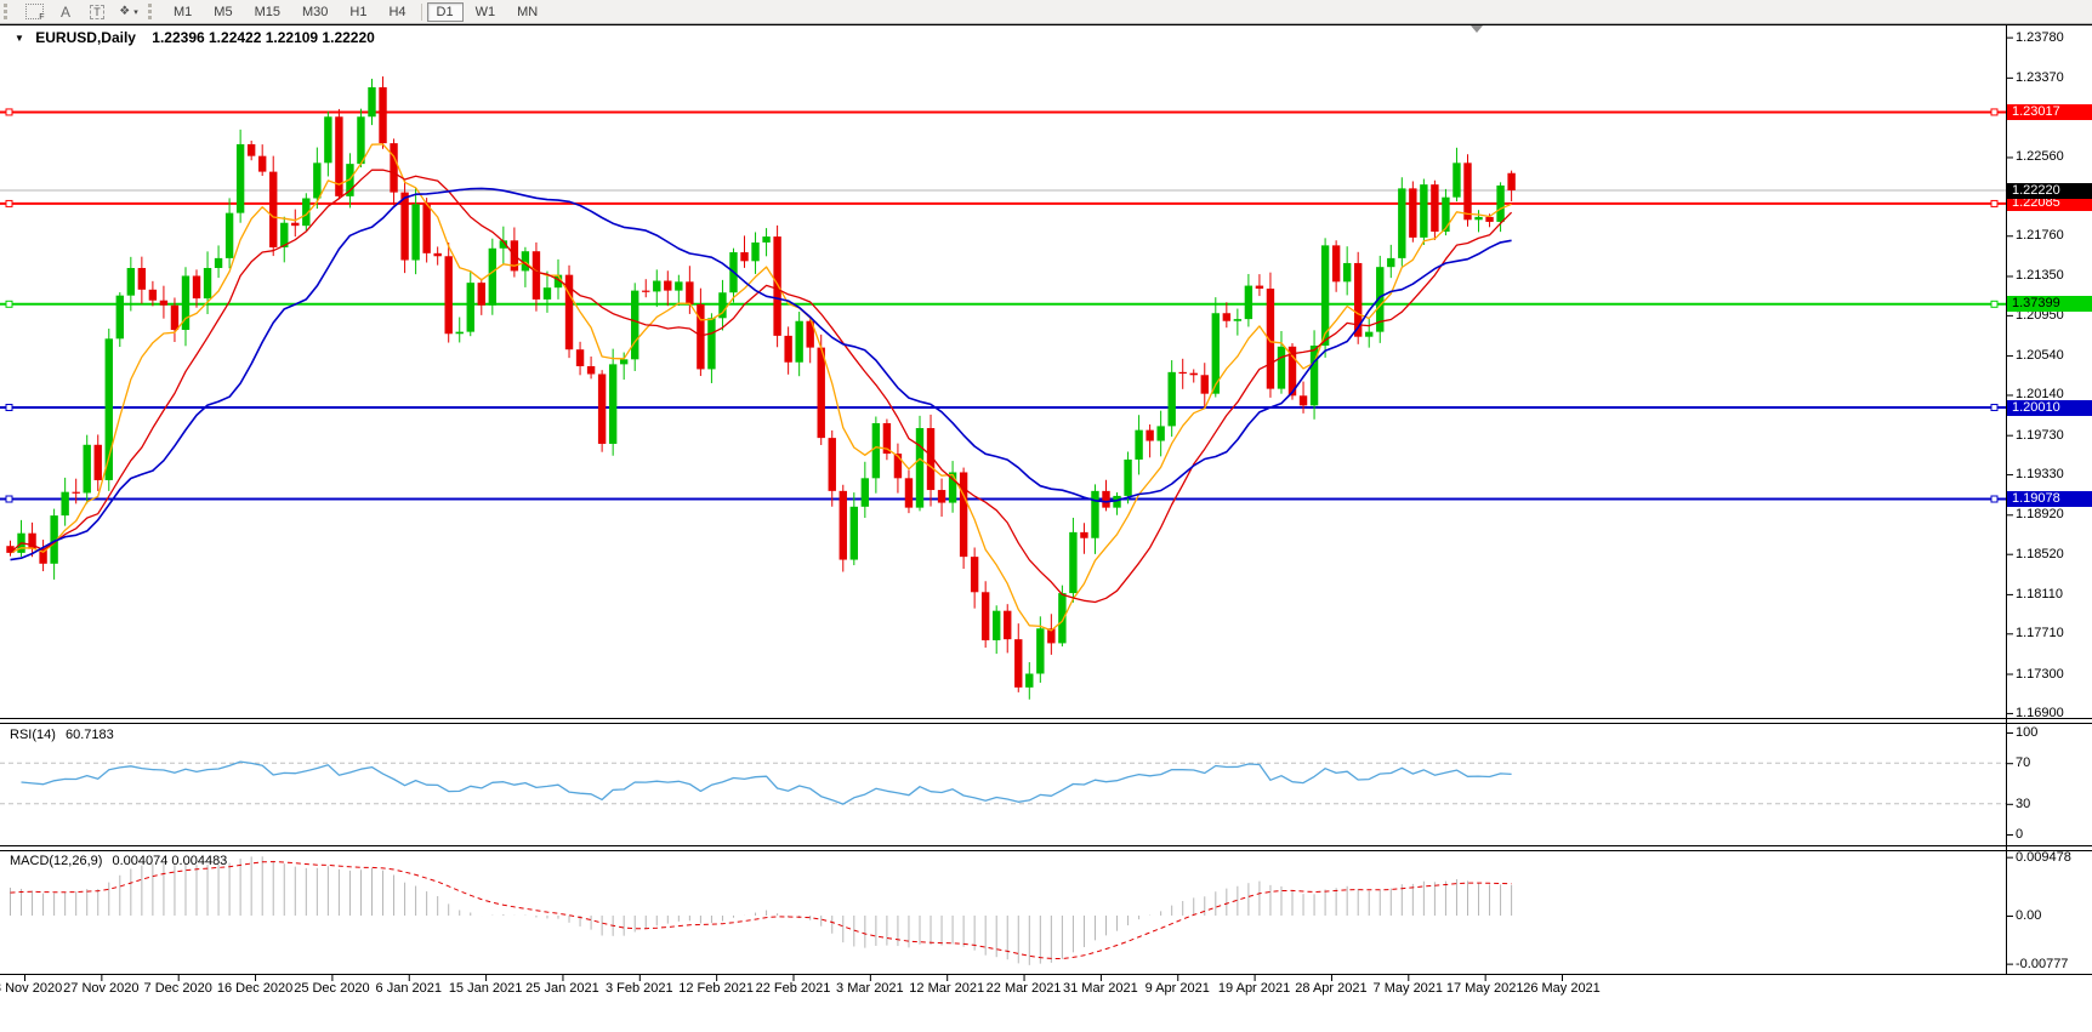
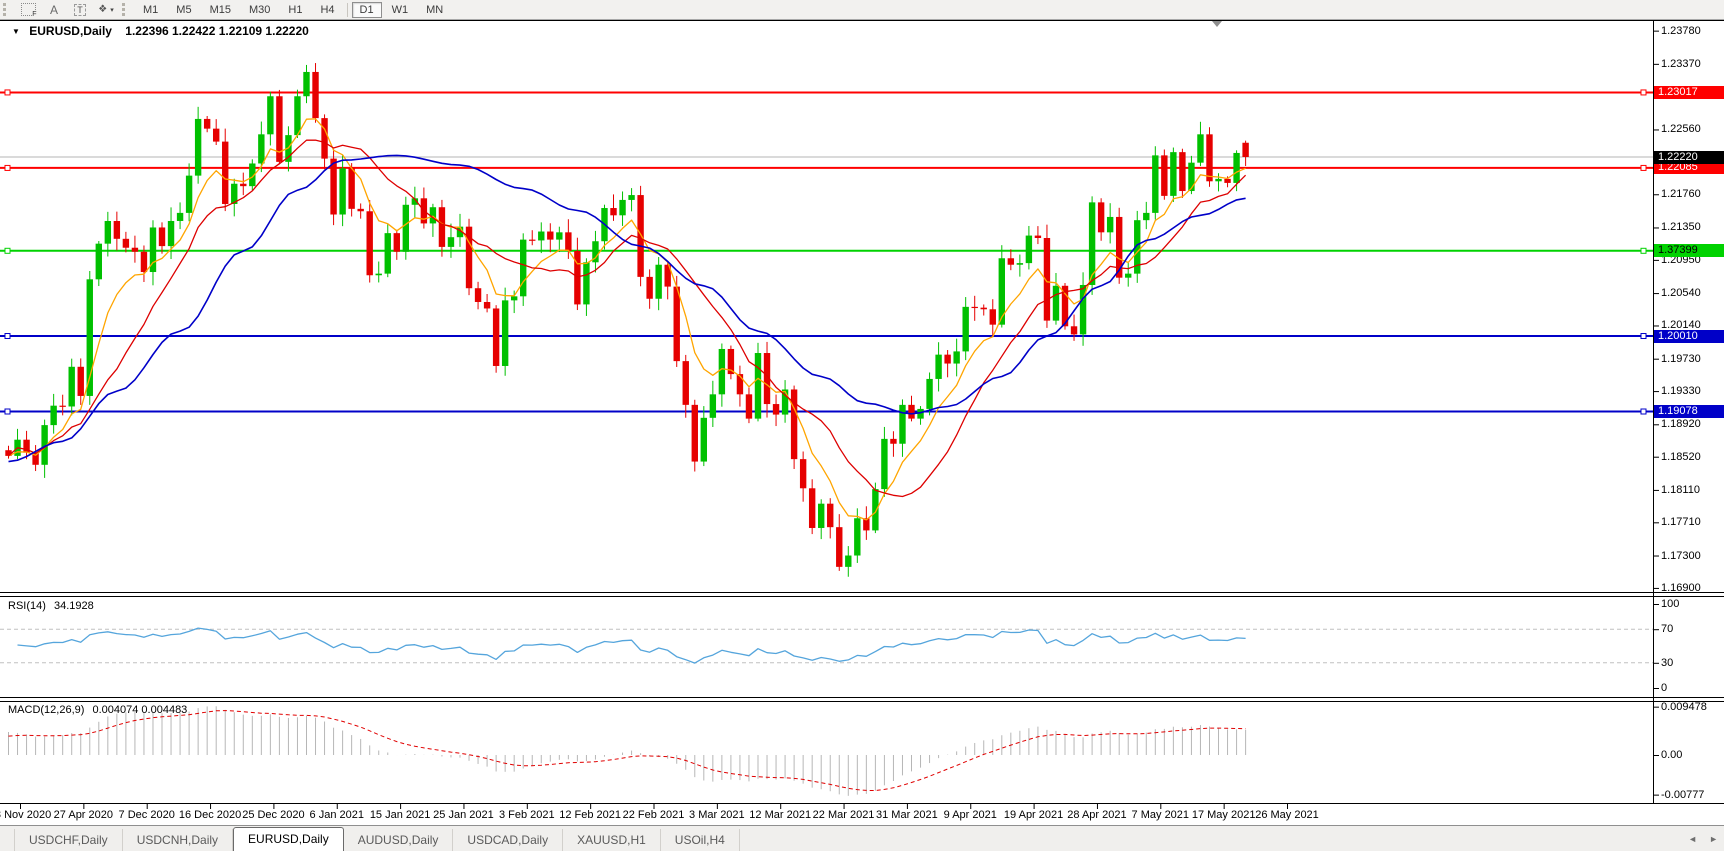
  A
  T
  ❖
  M1
  M5
  M15
  M30
  H1
  H4
  D1
  W1
  MN
  ▼ EURUSD,Daily 1.22396 1.22422 1.22109 1.22220
- RSI(14) 60.7183
+ RSI(14) 34.1928
  MACD(12,26,9) 0.004074 0.004483
  1.23780
  1.23370
  1.22560
  1.21760
  1.21350
  1.20950
  1.20540
  1.20140
  1.19730
  1.19330
  1.18920
  1.18520
  1.18110
  1.17710
  1.17300
  1.16900
  100
  70
  30
  0
  0.009478
  0.00
  -0.00777
  1.23017
  1.22085
  1.37399
  1.20010
  1.19078
  1.22220
  Nov 2020
- 27 Nov 2020
+ 27 Apr 2020
  7 Dec 2020
  16 Dec 2020
  25 Dec 2020
  6 Jan 2021
  15 Jan 2021
  25 Jan 2021
  3 Feb 2021
  12 Feb 2021
  22 Feb 2021
  3 Mar 2021
  12 Mar 2021
  22 Mar 2021
  31 Mar 2021
  9 Apr 2021
  19 Apr 2021
  28 Apr 2021
  7 May 2021
  17 May 2021
  26 May 2021
+ USDCHF,Daily
+ USDCNH,Daily
+ EURUSD,Daily
+ AUDUSD,Daily
+ USDCAD,Daily
+ XAUUSD,H1
+ USOil,H4
+ ◄
+ ►
